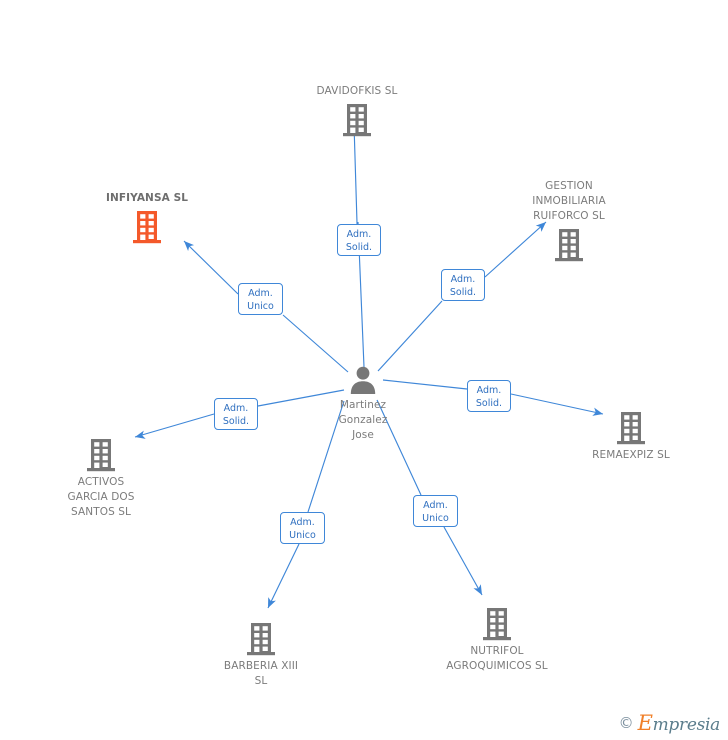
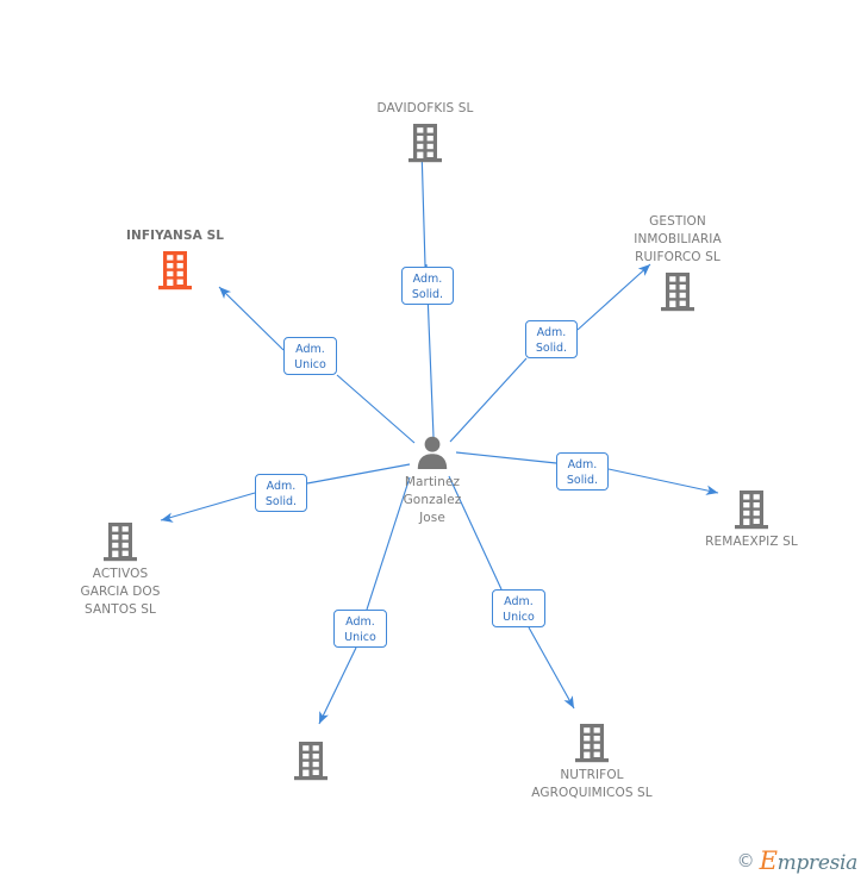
  DAVIDOFKIS SL
  GESTION
  INMOBILIARIA
  RUIFORCO SL
  INFIYANSA SL
  REMAEXPIZ SL
  ACTIVOS
  GARCIA DOS
  SANTOS SL
- BARBERIA XIII
- SL
  NUTRIFOL
  AGROQUIMICOS SL
  Martinez
  Gonzalez
  Jose
  Adm.
  Solid.
  Adm.
  Solid.
  Adm.
  Unico
  Adm.
  Solid.
  Adm.
  Solid.
  Adm.
  Unico
  Adm.
  Unico
  ©
  Empresia
